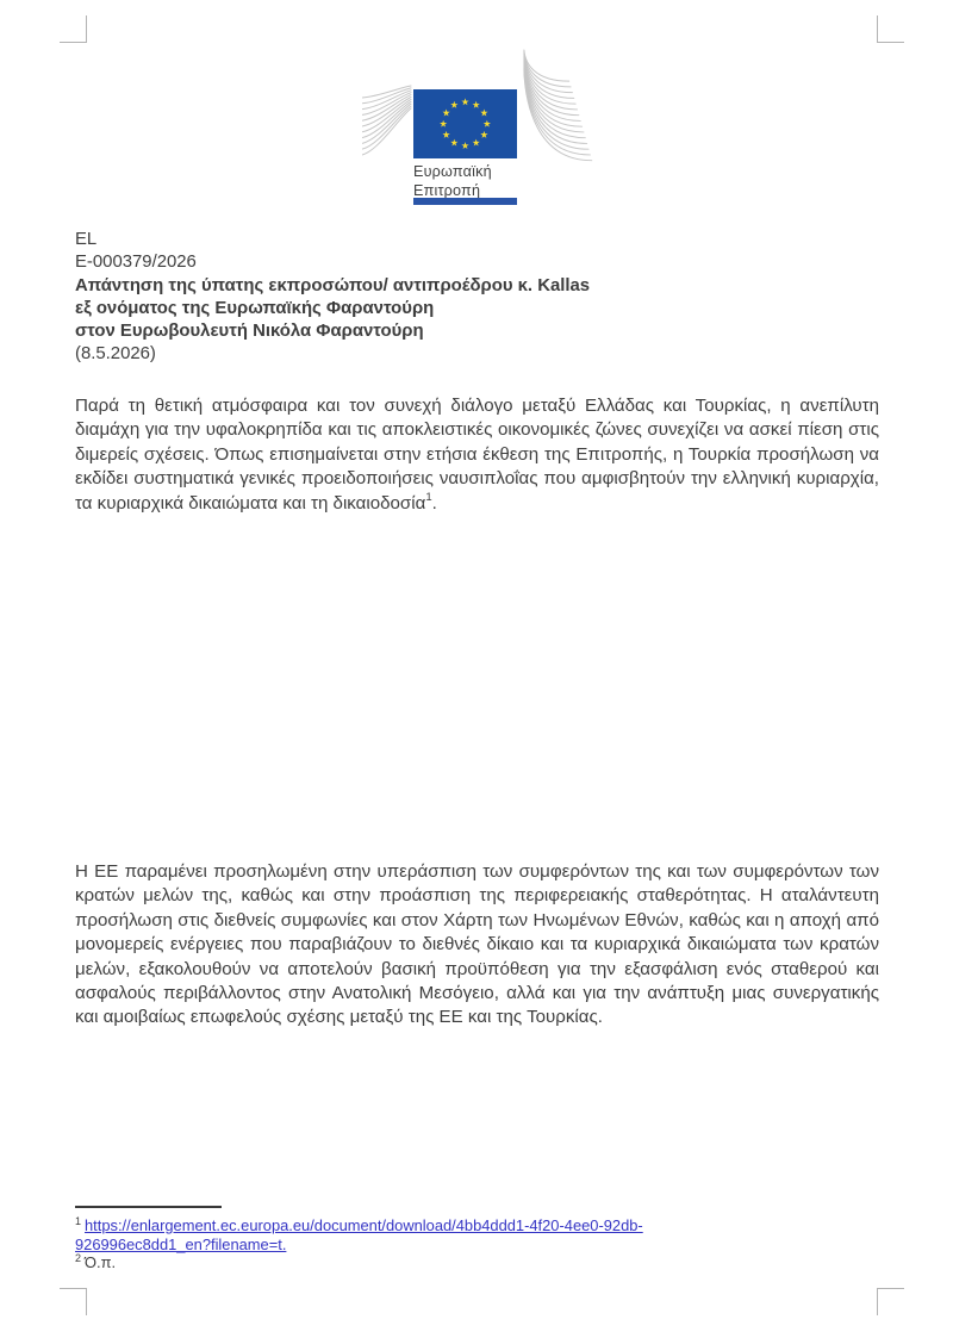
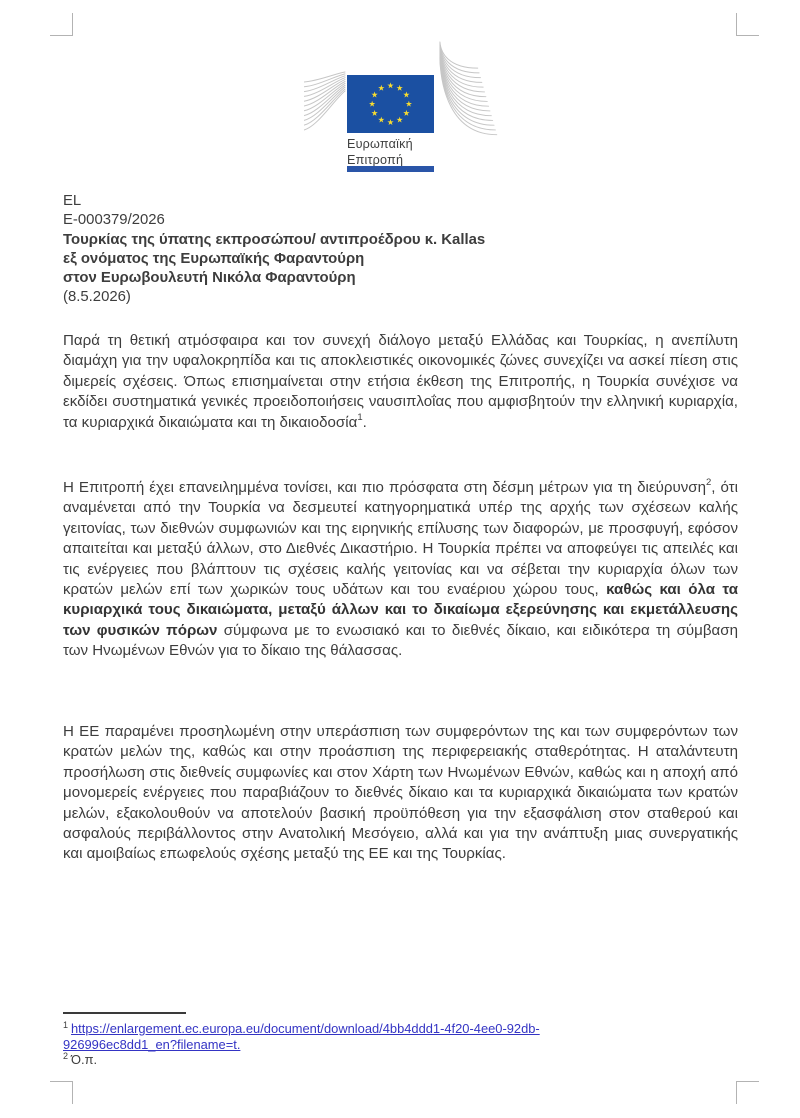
  Ευρωπαϊκή
  Επιτροπή
  EL
  E-000379/2026
- Απάντηση της ύπατης εκπροσώπου/ αντιπροέδρου κ. Kallas
+ Τουρκίας της ύπατης εκπροσώπου/ αντιπροέδρου κ. Kallas
  εξ ονόματος της Ευρωπαϊκής Φαραντούρη
  στον Ευρωβουλευτή Νικόλα Φαραντούρη
  (8.5.2026)
- Παρά τη θετική ατμόσφαιρα και τον συνεχή διάλογο μεταξύ Ελλάδας και Τουρκίας, η ανεπίλυτη διαμάχη για την υφαλοκρηπίδα και τις αποκλειστικές οικονομικές ζώνες συνεχίζει να ασκεί πίεση στις διμερείς σχέσεις. Όπως επισημαίνεται στην ετήσια έκθεση της Επιτροπής, η Τουρκία προσήλωση να εκδίδει συστηματικά γενικές προειδοποιήσεις ναυσιπλοΐας που αμφισβητούν την ελληνική κυριαρχία, τα κυριαρχικά δικαιώματα και τη δικαιοδοσία1.
+ Παρά τη θετική ατμόσφαιρα και τον συνεχή διάλογο μεταξύ Ελλάδας και Τουρκίας, η ανεπίλυτη διαμάχη για την υφαλοκρηπίδα και τις αποκλειστικές οικονομικές ζώνες συνεχίζει να ασκεί πίεση στις διμερείς σχέσεις. Όπως επισημαίνεται στην ετήσια έκθεση της Επιτροπής, η Τουρκία συνέχισε να εκδίδει συστηματικά γενικές προειδοποιήσεις ναυσιπλοΐας που αμφισβητούν την ελληνική κυριαρχία, τα κυριαρχικά δικαιώματα και τη δικαιοδοσία1.
+ Η Επιτροπή έχει επανειλημμένα τονίσει, και πιο πρόσφατα στη δέσμη μέτρων για τη διεύρυνση2, ότι αναμένεται από την Τουρκία να δεσμευτεί κατηγορηματικά υπέρ της αρχής των σχέσεων καλής γειτονίας, των διεθνών συμφωνιών και της ειρηνικής επίλυσης των διαφορών, με προσφυγή, εφόσον απαιτείται και μεταξύ άλλων, στο Διεθνές Δικαστήριο. Η Τουρκία πρέπει να αποφεύγει τις απειλές και τις ενέργειες που βλάπτουν τις σχέσεις καλής γειτονίας και να σέβεται την κυριαρχία όλων των κρατών μελών επί των χωρικών τους υδάτων και του εναέριου χώρου τους, καθώς και όλα τα κυριαρχικά τους δικαιώματα, μεταξύ άλλων και το δικαίωμα εξερεύνησης και εκμετάλλευσης των φυσικών πόρων σύμφωνα με το ενωσιακό και το διεθνές δίκαιο, και ειδικότερα τη σύμβαση των Ηνωμένων Εθνών για το δίκαιο της θάλασσας.
- Η ΕΕ παραμένει προσηλωμένη στην υπεράσπιση των συμφερόντων της και των συμφερόντων των κρατών μελών της, καθώς και στην προάσπιση της περιφερειακής σταθερότητας. Η αταλάντευτη προσήλωση στις διεθνείς συμφωνίες και στον Χάρτη των Ηνωμένων Εθνών, καθώς και η αποχή από μονομερείς ενέργειες που παραβιάζουν το διεθνές δίκαιο και τα κυριαρχικά δικαιώματα των κρατών μελών, εξακολουθούν να αποτελούν βασική προϋπόθεση για την εξασφάλιση ενός σταθερού και ασφαλούς περιβάλλοντος στην Ανατολική Μεσόγειο, αλλά και για την ανάπτυξη μιας συνεργατικής και αμοιβαίως επωφελούς σχέσης μεταξύ της ΕΕ και της Τουρκίας.
+ Η ΕΕ παραμένει προσηλωμένη στην υπεράσπιση των συμφερόντων της και των συμφερόντων των κρατών μελών της, καθώς και στην προάσπιση της περιφερειακής σταθερότητας. Η αταλάντευτη προσήλωση στις διεθνείς συμφωνίες και στον Χάρτη των Ηνωμένων Εθνών, καθώς και η αποχή από μονομερείς ενέργειες που παραβιάζουν το διεθνές δίκαιο και τα κυριαρχικά δικαιώματα των κρατών μελών, εξακολουθούν να αποτελούν βασική προϋπόθεση για την εξασφάλιση στον σταθερού και ασφαλούς περιβάλλοντος στην Ανατολική Μεσόγειο, αλλά και για την ανάπτυξη μιας συνεργατικής και αμοιβαίως επωφελούς σχέσης μεταξύ της ΕΕ και της Τουρκίας.
  1 https://enlargement.ec.europa.eu/document/download/4bb4ddd1-4f20-4ee0-92db-
  926996ec8dd1_en?filename=t.
  2 Ό.π.
